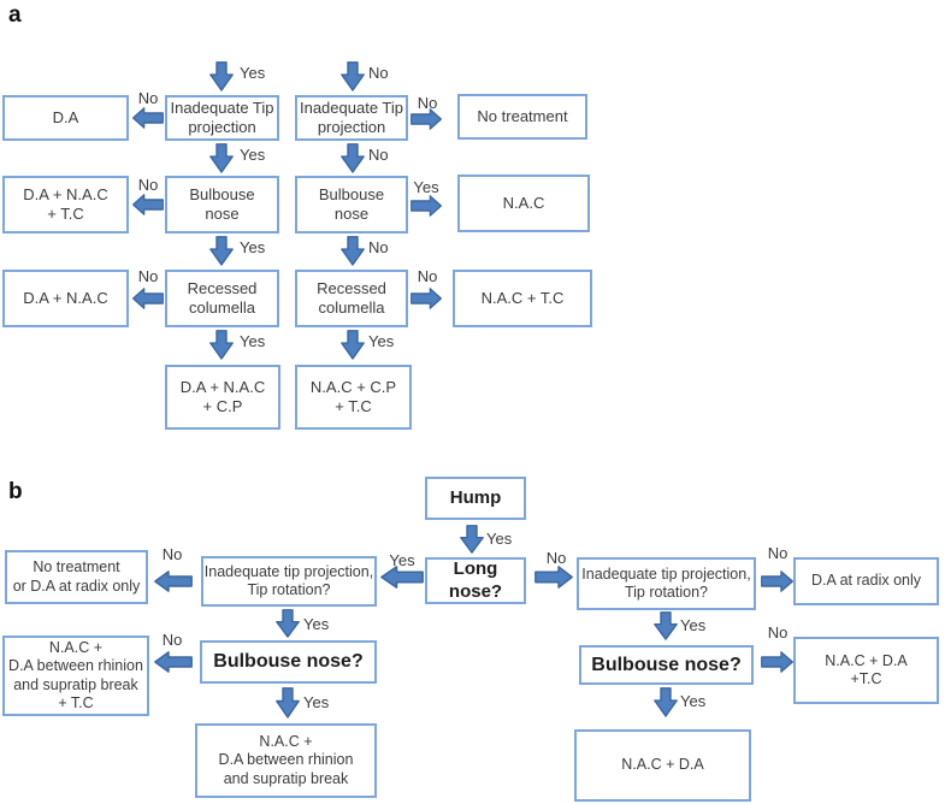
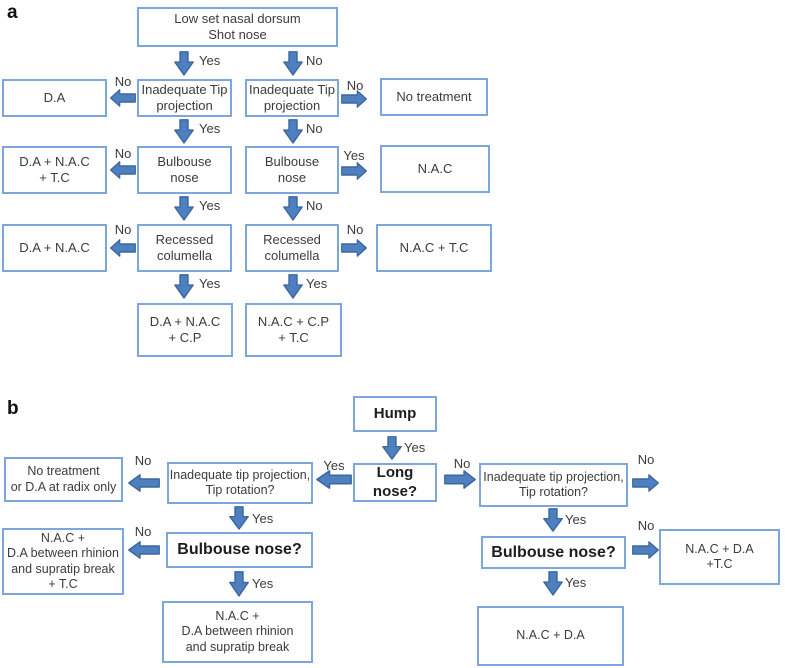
  a
+ Low set nasal dorsum
+ Shot nose
  Yes
  No
  D.A
  Inadequate Tip
  projection
  Inadequate Tip
  projection
  No treatment
  No
  No
  Yes
  No
  D.A + N.A.C
  + T.C
  Bulbouse
  nose
  Bulbouse
  nose
  N.A.C
  No
  Yes
  Yes
  No
  D.A + N.A.C
  Recessed
  columella
  Recessed
  columella
  N.A.C + T.C
  No
  No
  Yes
  Yes
  D.A + N.A.C
  + C.P
  N.A.C + C.P
  + T.C
  b
  Hump
  Yes
  Long nose?
  Yes
  No
  Inadequate tip projection,
  Tip rotation?
  Inadequate tip projection,
  Tip rotation?
  No treatment
  or D.A at radix only
  No
- D.A at radix only
  No
  Yes
  Yes
  Bulbouse nose?
  Bulbouse nose?
  N.A.C +
  D.A between rhinion
  and supratip break
  + T.C
  No
  N.A.C + D.A
  +T.C
  No
  Yes
  Yes
  N.A.C +
  D.A between rhinion
  and supratip break
  N.A.C + D.A
